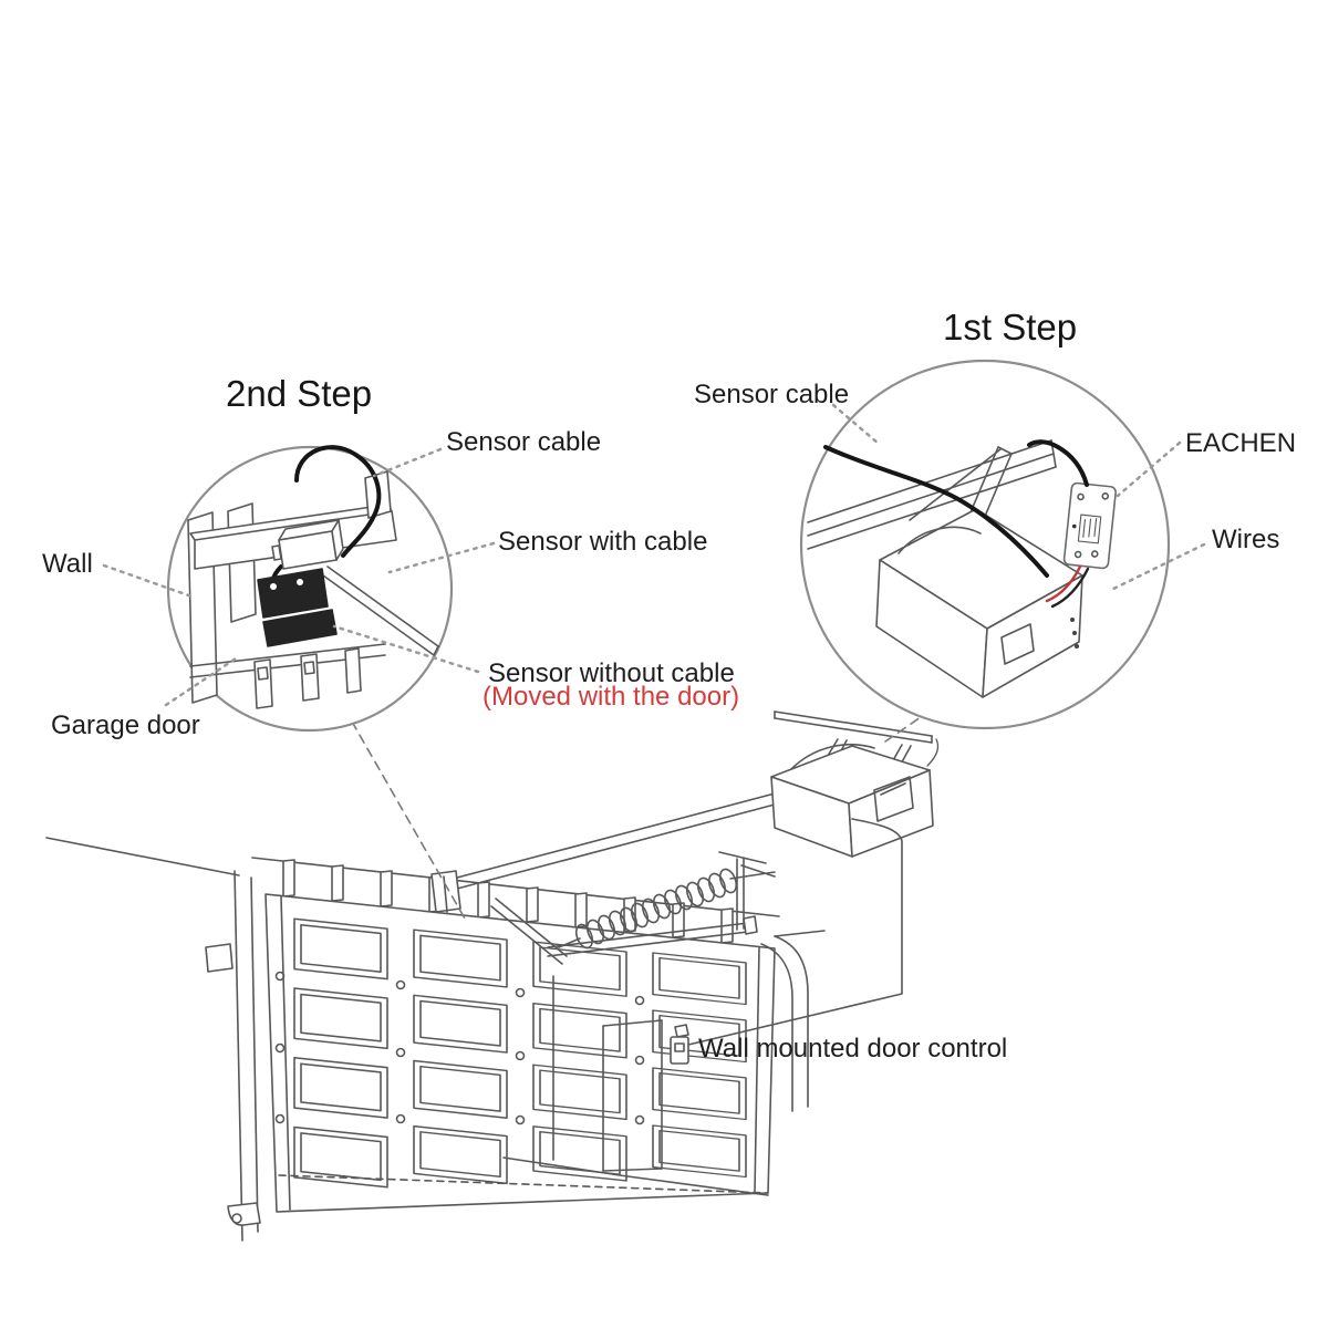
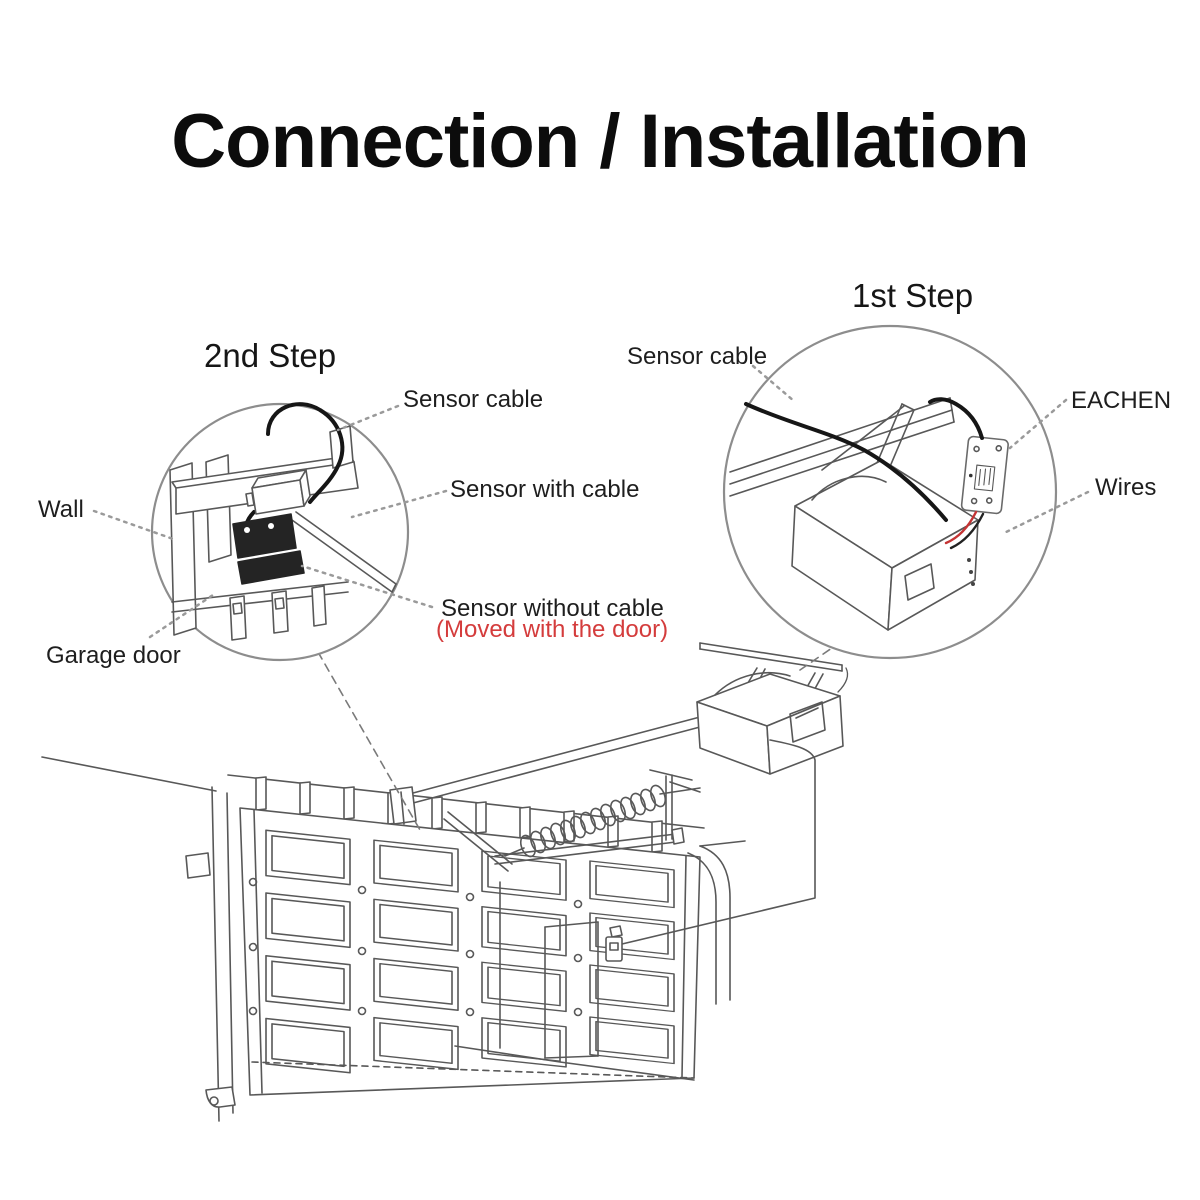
+ Connection / Installation
  2nd Step
  1st Step
  Sensor cable
  Sensor with cable
  Sensor without cable
  (Moved with the door)
  Wall
  Garage door
  Sensor cable
  EACHEN
  Wires
- Wall mounted door control
